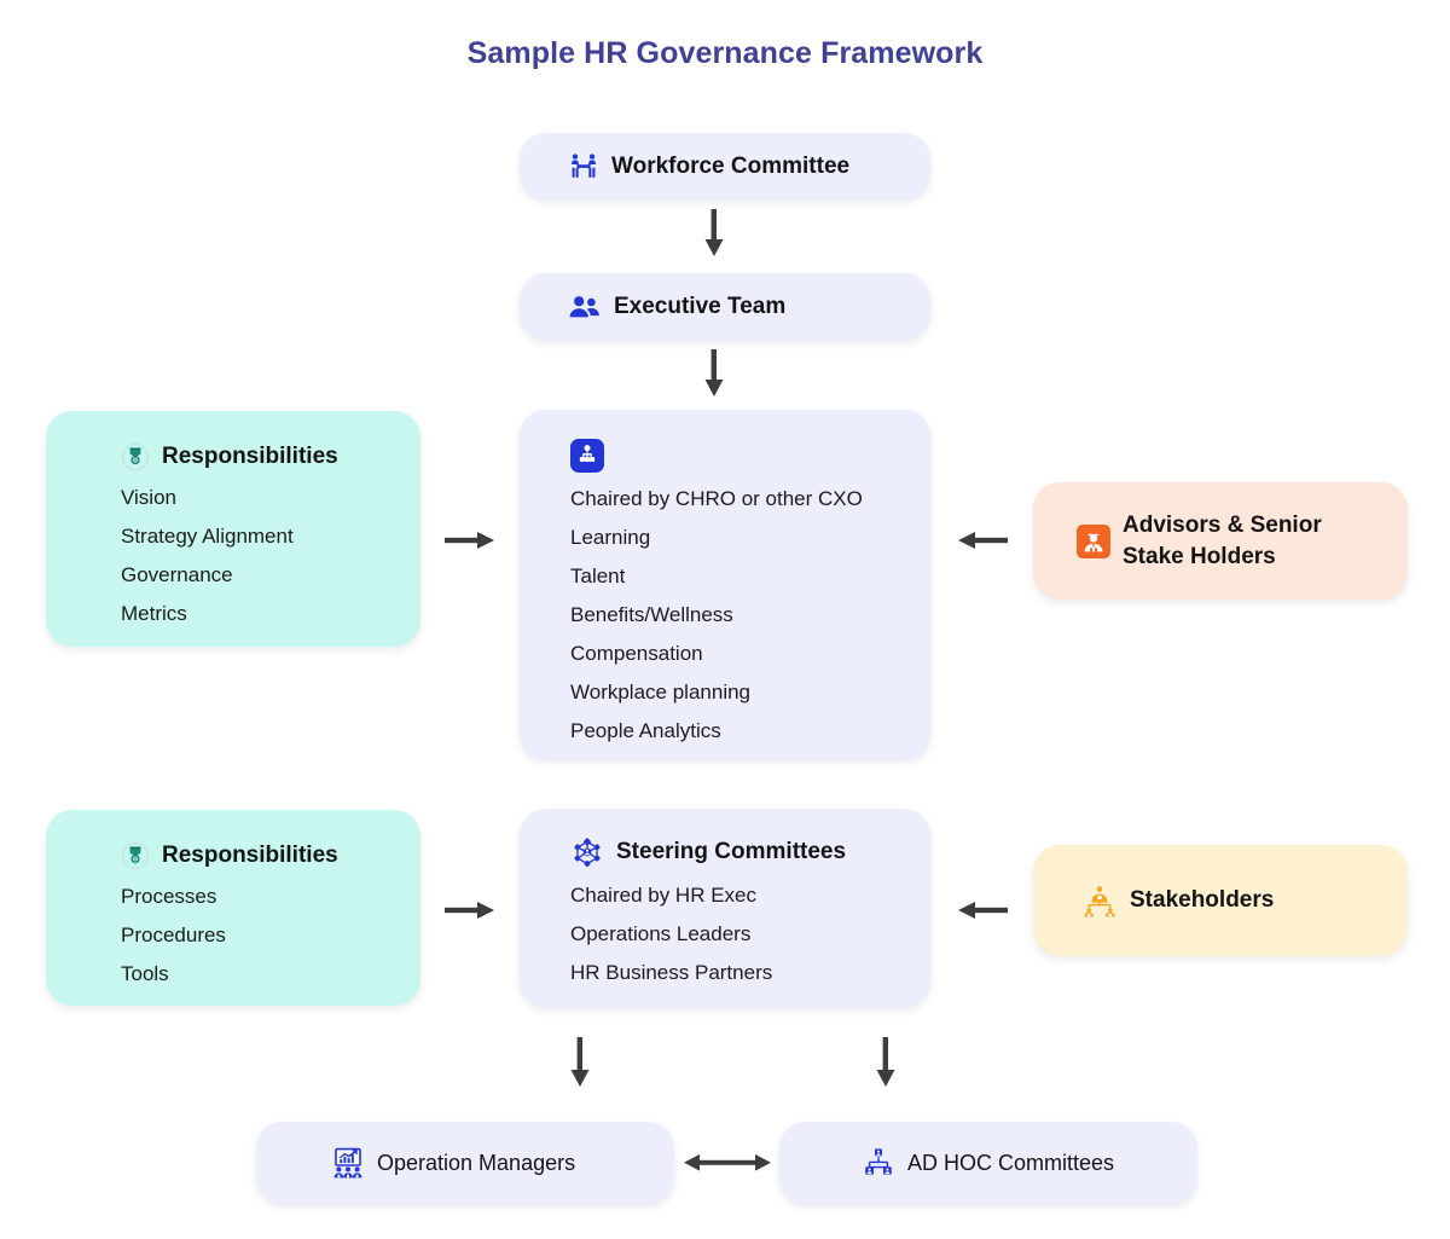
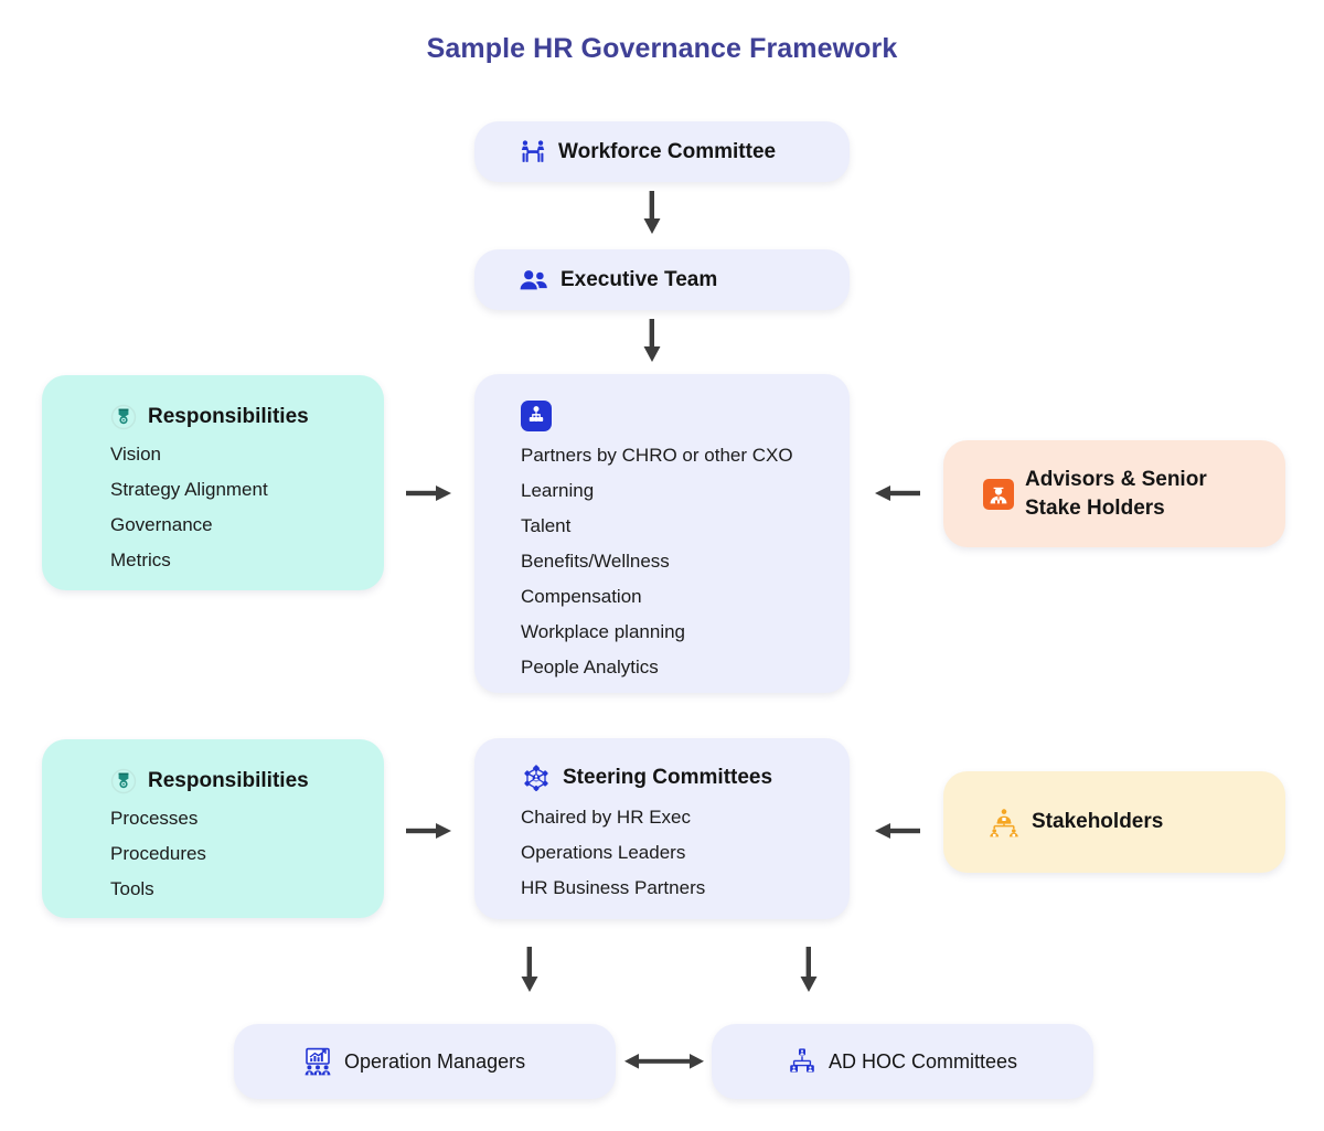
  Sample HR Governance Framework
  Workforce Committee
  Executive Team
  Responsibilities
  Vision
  Strategy Alignment
  Governance
  Metrics
- Chaired by CHRO or other CXO
+ Partners by CHRO or other CXO
  Learning
  Talent
  Benefits/Wellness
  Compensation
  Workplace planning
  People Analytics
  Advisors & Senior
  Stake Holders
  Responsibilities
  Processes
  Procedures
  Tools
  Steering Committees
  Chaired by HR Exec
  Operations Leaders
  HR Business Partners
  Stakeholders
  Operation Managers
  AD HOC Committees
